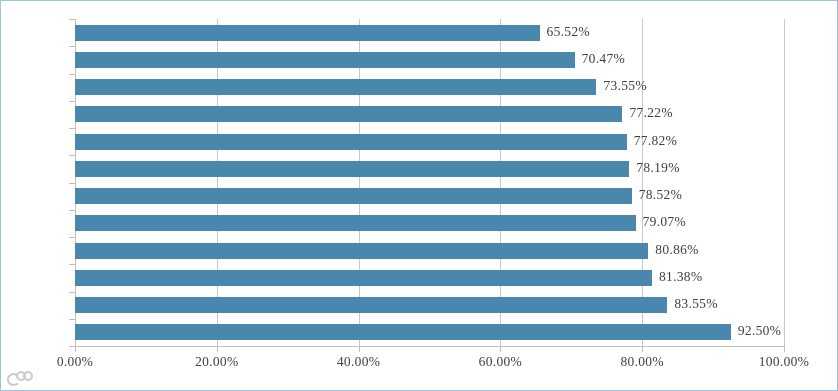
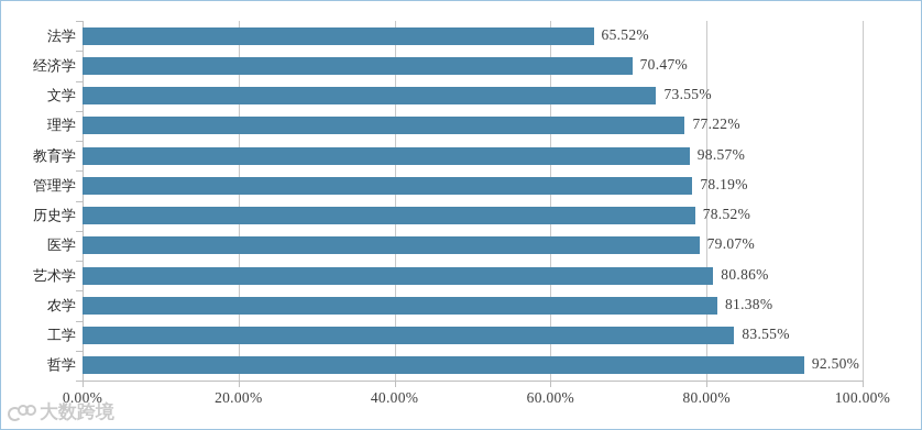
+ 法学
+ 经济学
+ 文学
+ 理学
+ 教育学
+ 管理学
+ 历史学
+ 医学
+ 艺术学
+ 农学
+ 工学
+ 哲学
  65.52%
  70.47%
  73.55%
  77.22%
- 77.82%
+ 98.57%
  78.19%
  78.52%
  79.07%
  80.86%
  81.38%
  83.55%
  92.50%
  0.00%
  20.00%
  40.00%
  60.00%
  80.00%
  100.00%
+ 大数跨境
